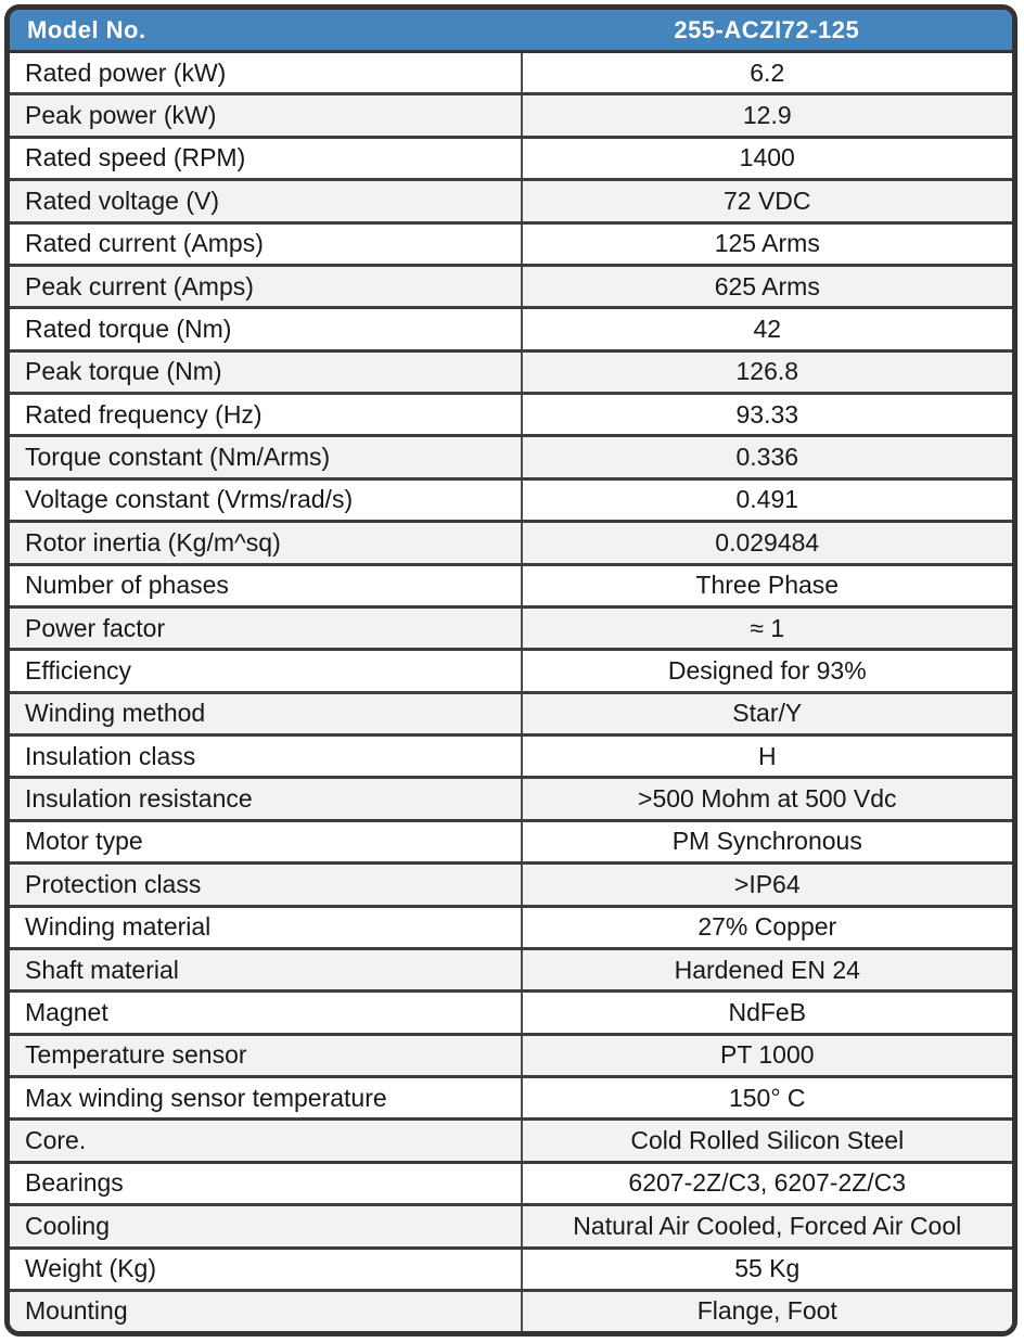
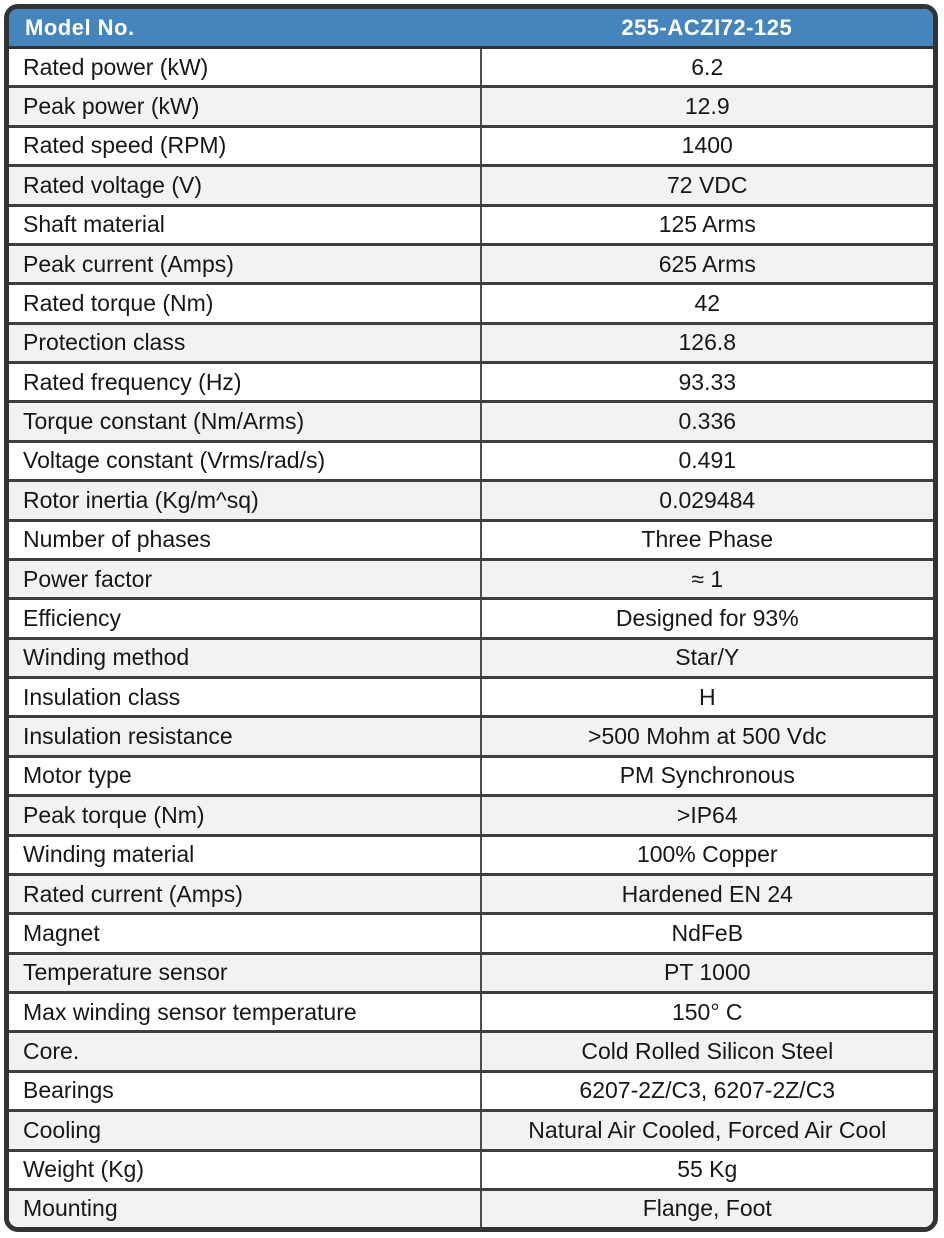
  Model No.	255-ACZI72-125
  Rated power (kW)	6.2
  Peak power (kW)	12.9
  Rated speed (RPM)	1400
  Rated voltage (V)	72 VDC
- Rated current (Amps)	125 Arms
+ Shaft material	125 Arms
  Peak current (Amps)	625 Arms
  Rated torque (Nm)	42
- Peak torque (Nm)	126.8
+ Protection class	126.8
  Rated frequency (Hz)	93.33
  Torque constant (Nm/Arms)	0.336
  Voltage constant (Vrms/rad/s)	0.491
  Rotor inertia (Kg/m^sq)	0.029484
  Number of phases	Three Phase
  Power factor	≈ 1
  Efficiency	Designed for 93%
  Winding method	Star/Y
  Insulation class	H
  Insulation resistance	>500 Mohm at 500 Vdc
  Motor type	PM Synchronous
- Protection class	>IP64
+ Peak torque (Nm)	>IP64
- Winding material	27% Copper
+ Winding material	100% Copper
- Shaft material	Hardened EN 24
+ Rated current (Amps)	Hardened EN 24
  Magnet	NdFeB
  Temperature sensor	PT 1000
  Max winding sensor temperature	150° C
  Core.	Cold Rolled Silicon Steel
  Bearings	6207-2Z/C3, 6207-2Z/C3
  Cooling	Natural Air Cooled, Forced Air Cool
  Weight (Kg)	55 Kg
  Mounting	Flange, Foot
